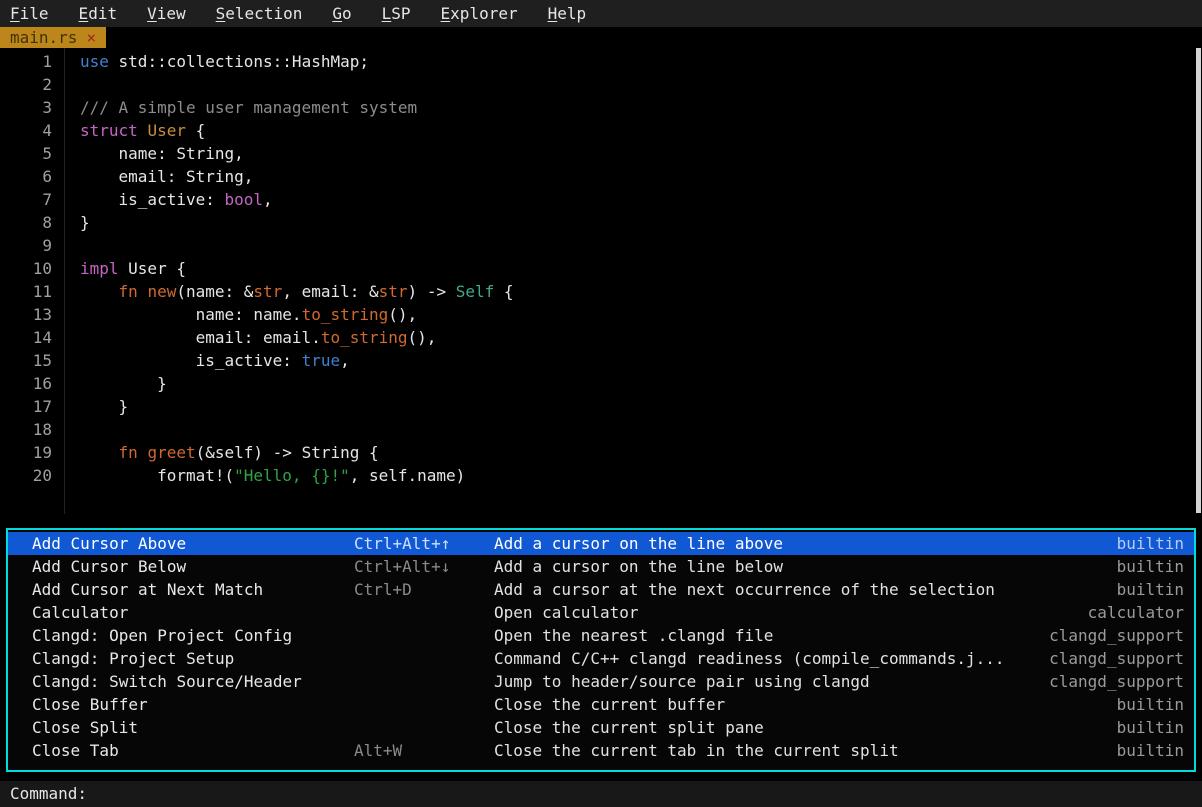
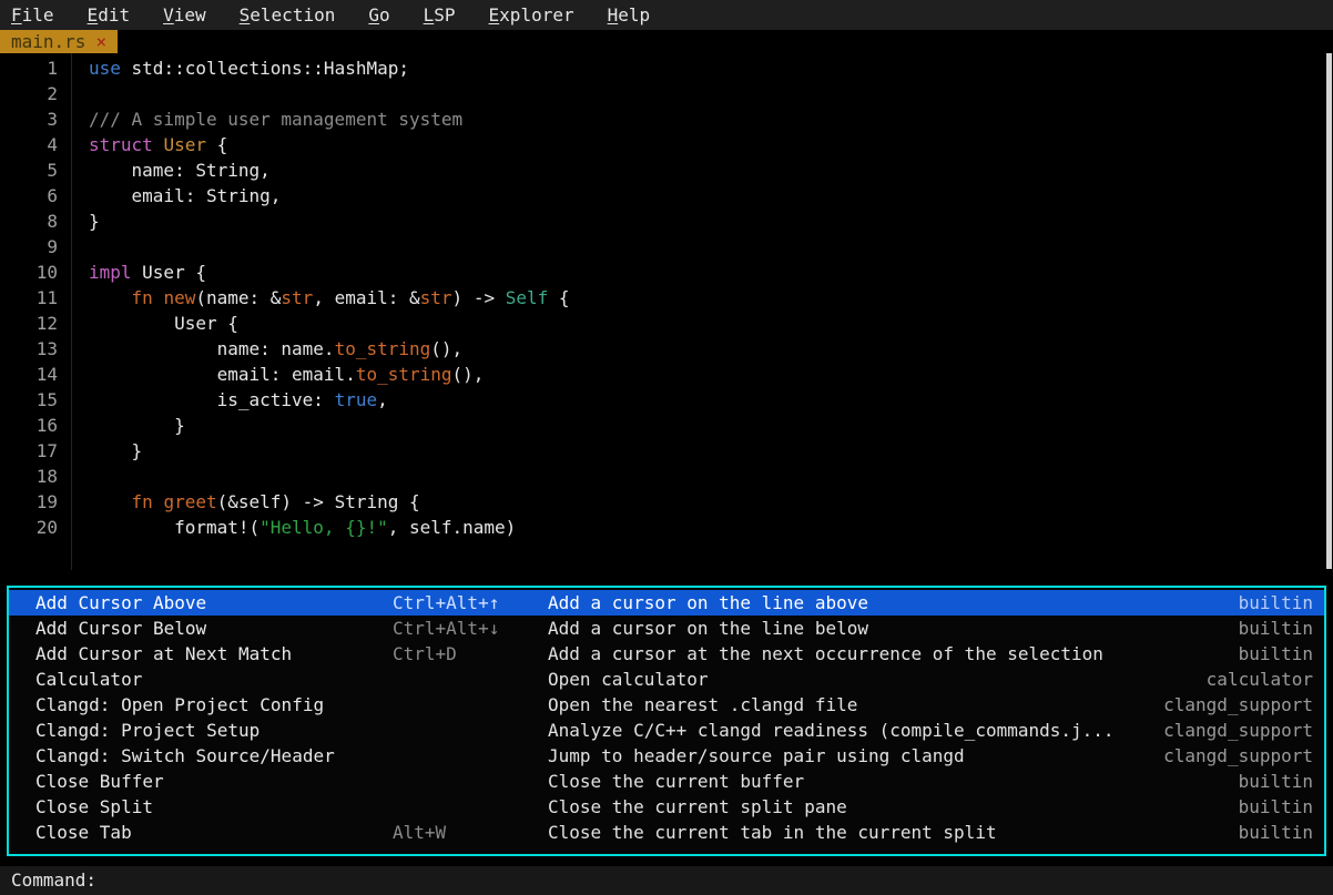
  File
  Edit
  View
  Selection
  Go
  LSP
  Explorer
  Help
  main.rs
  ×
  1 use std::collections::HashMap;
  2
  3 /// A simple user management system
  4 struct User {
  5 name: String,
  6 email: String,
- 7 is_active: bool,
  8 }
  9
  10 impl User {
  11 fn new(name: &str, email: &str) -> Self {
+ 12 User {
  13 name: name.to_string(),
  14 email: email.to_string(),
  15 is_active: true,
  16 }
  17 }
  18
  19 fn greet(&self) -> String {
  20 format!("Hello, {}!", self.name)
  Add Cursor Above
  Ctrl+Alt+↑
  Add a cursor on the line above
  builtin
  Add Cursor Below
  Ctrl+Alt+↓
  Add a cursor on the line below
  builtin
  Add Cursor at Next Match
  Ctrl+D
  Add a cursor at the next occurrence of the selection
  builtin
  Calculator
  Open calculator
  calculator
  Clangd: Open Project Config
  Open the nearest .clangd file
  clangd_support
  Clangd: Project Setup
- Command C/C++ clangd readiness (compile_commands.j...
+ Analyze C/C++ clangd readiness (compile_commands.j...
  clangd_support
  Clangd: Switch Source/Header
  Jump to header/source pair using clangd
  clangd_support
  Close Buffer
  Close the current buffer
  builtin
  Close Split
  Close the current split pane
  builtin
  Close Tab
  Alt+W
  Close the current tab in the current split
  builtin
  Command:
